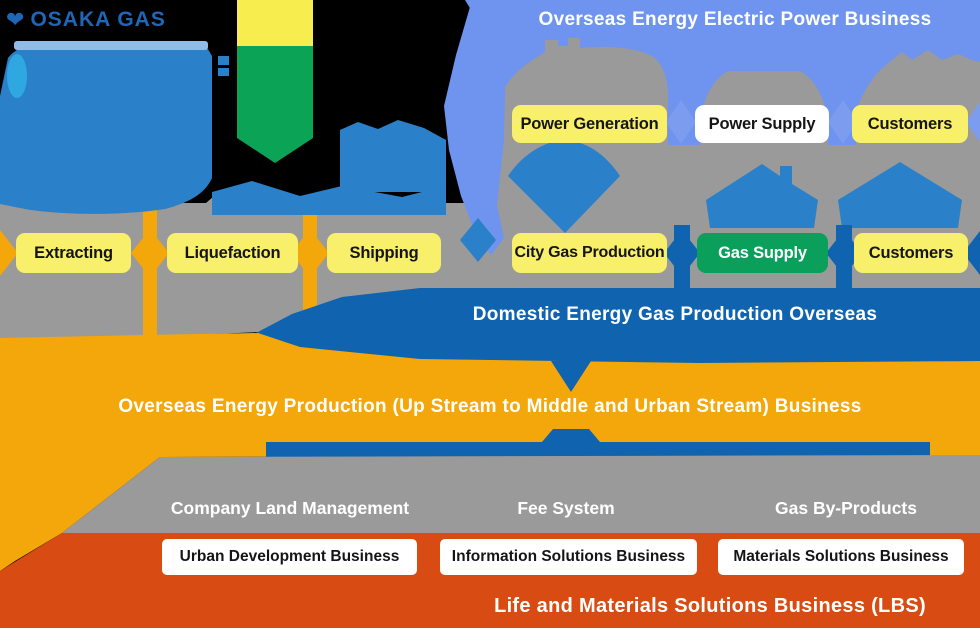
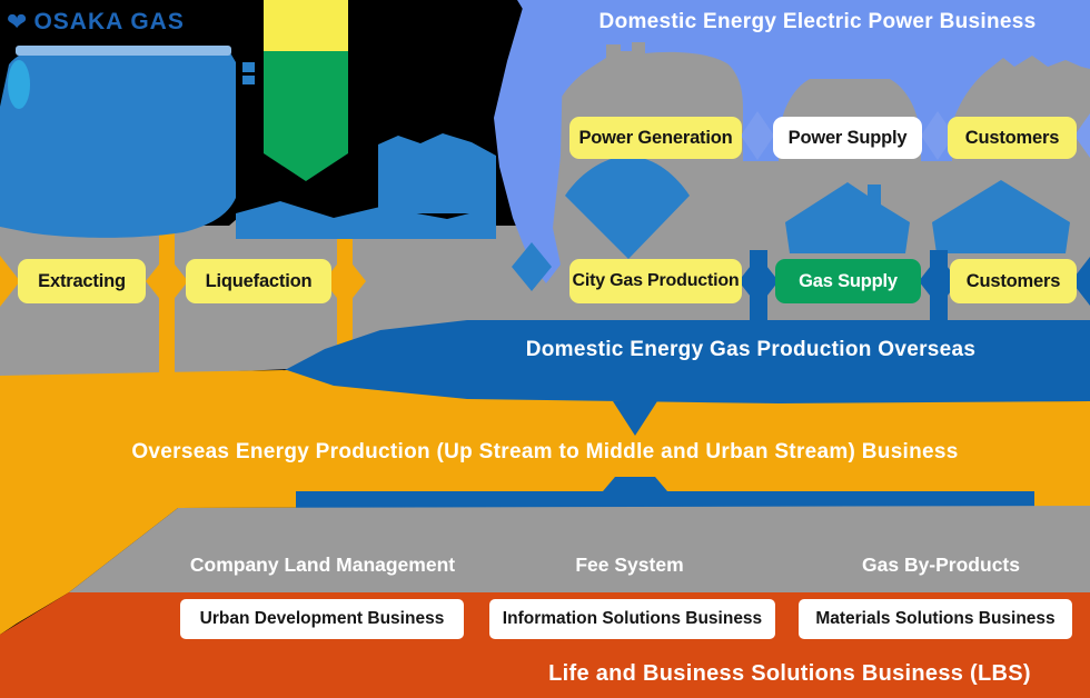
  ❤
  OSAKA GAS
- Overseas Energy Electric Power Business
+ Domestic Energy Electric Power Business
  Domestic Energy Gas Production Overseas
  Overseas Energy Production (Up Stream to Middle and Urban Stream) Business
- Life and Materials Solutions Business (LBS)
+ Life and Business Solutions Business (LBS)
  Power Generation
  Power Supply
  Customers
  Extracting
  Liquefaction
- Shipping
  City Gas Production
  Gas Supply
  Customers
  Company Land Management
  Fee System
  Gas By-Products
  Urban Development Business
  Information Solutions Business
  Materials Solutions Business
